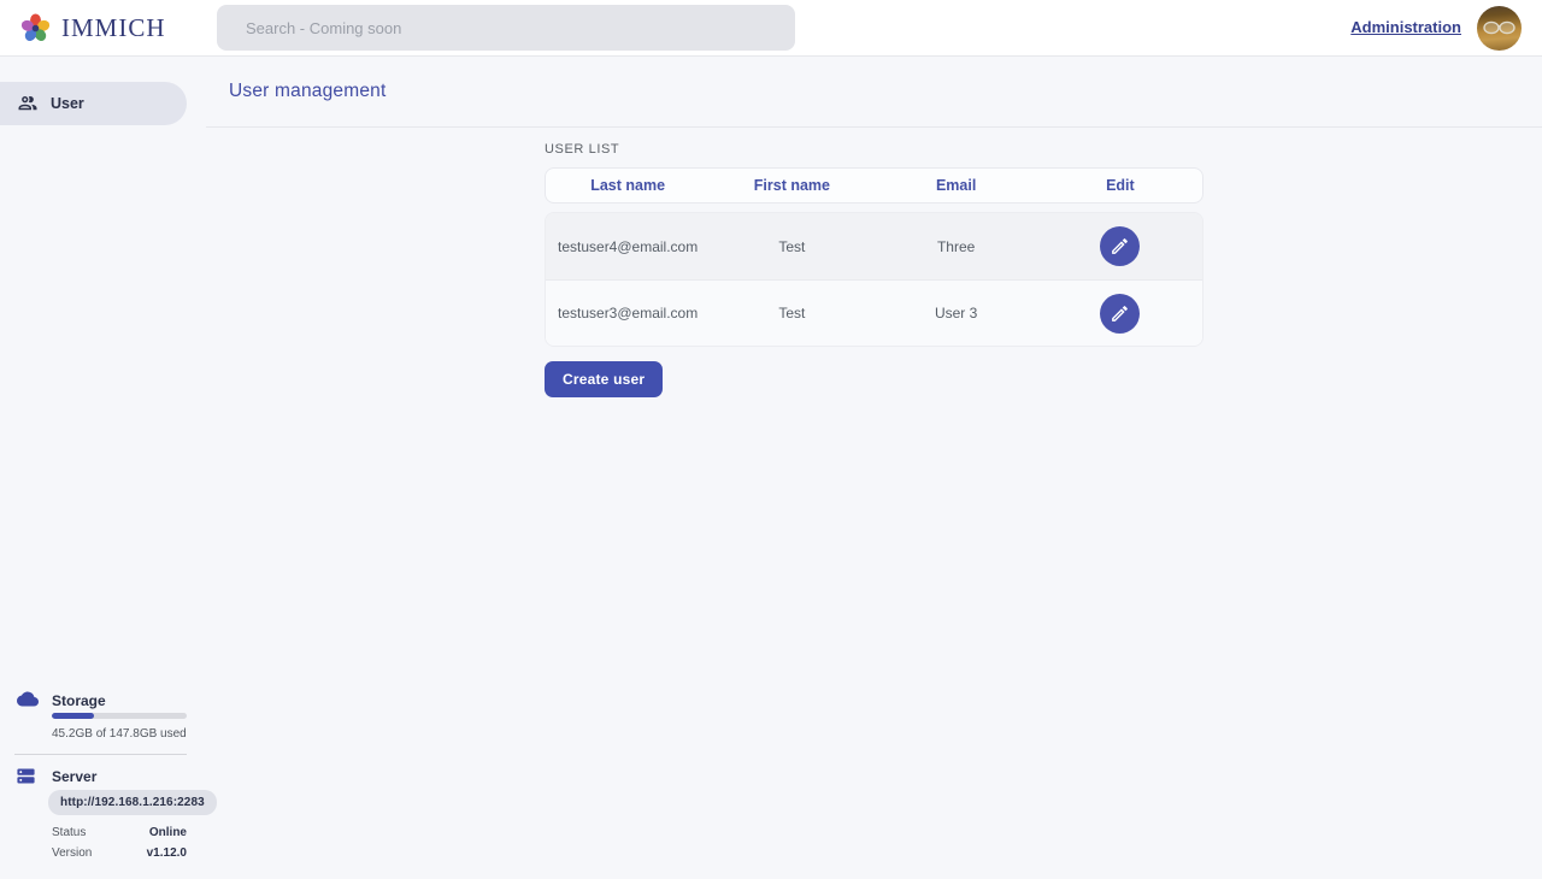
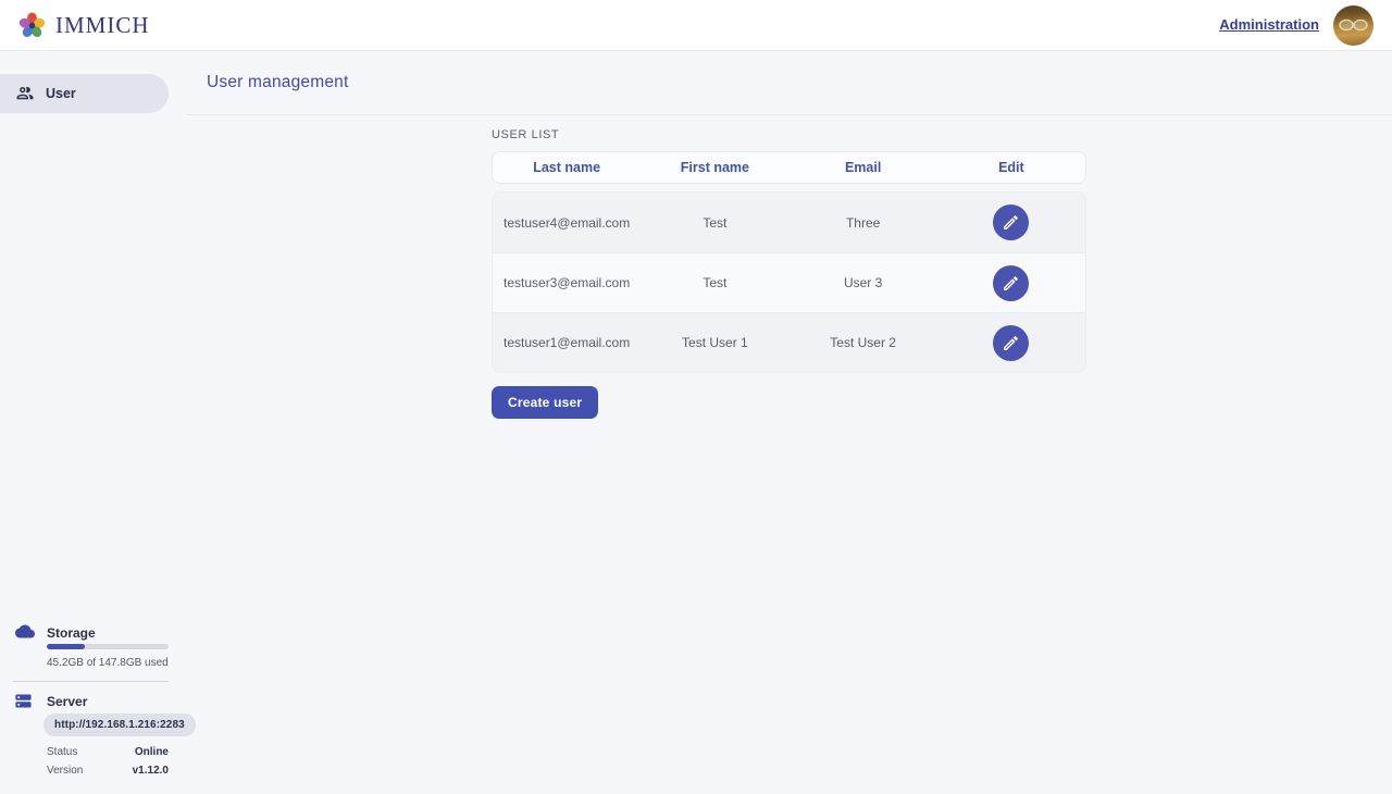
  IMMICH
- Search - Coming soon
  Administration
  User
  Storage
  45.2GB of 147.8GB used
  Server
  http://192.168.1.216:2283
  Status
  Online
  Version
  v1.12.0
  User management
  USER LIST
  Last name
  First name
  Email
  Edit
  testuser4@email.com
  Test
  Three
  testuser3@email.com
  Test
  User 3
+ testuser1@email.com
+ Test User 1
+ Test User 2
  Create user
